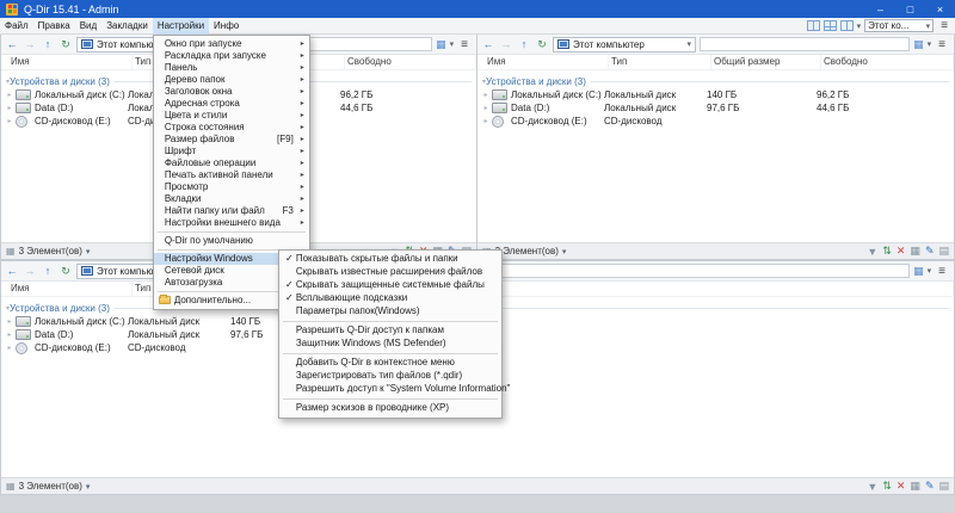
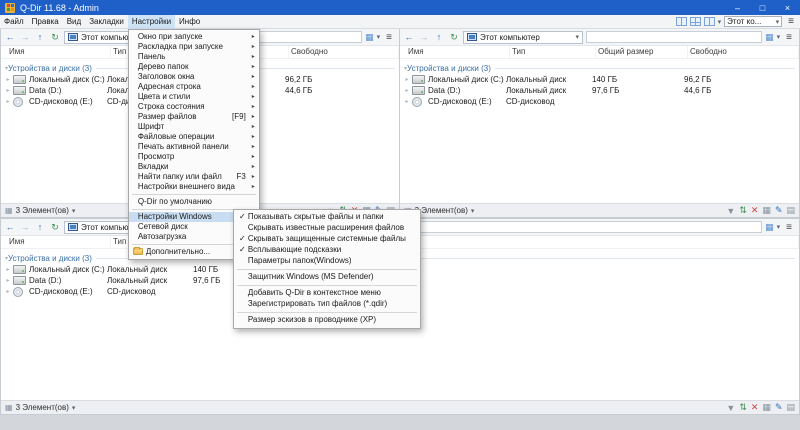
- Q-Dir 15.41 - Admin
+ Q-Dir 11.68 - Admin
  –
  □
  ×
  Файл
  Правка
  Вид
  Закладки
  Настройки
  Окно при запуске
  Раскладка при запуске
  Панель
  Дерево папок
  Заголовок окна
  Адресная строка
  Цвета и стили
  Строка состояния
  Размер файлов
  [F9]
  Шрифт
  Файловые операции
  Печать активной панели
  Просмотр
  Вкладки
  Найти папку или файл
  F3
  Настройки внешнего вида
  Q-Dir по умолчанию
  Настройки Windows
  ✓
  Показывать скрытые файлы и папки
  Скрывать известные расширения файлов
  ✓
  Скрывать защищенные системные файлы
  ✓
  Всплывающие подсказки
  Параметры папок(Windows)
- Разрешить Q-Dir доступ к папкам
  Защитник Windows (MS Defender)
  Добавить Q-Dir в контекстное меню
  Зарегистрировать тип файлов (*.qdir)
- Разрешить доступ к "System Volume Information"
  Размер эскизов в проводнике (XP)
  Сетевой диск
  Автозагрузка
  Дополнительно...
  Инфо
  Этот ко...
  ≡
  ←
  →
  ↑
  ↻
  Этот компью
  ▦
  ≡
  Имя
  Тип
  Свободно
  Устройства и диски (3)
  Локальный диск (C:)
  96,2 ГБ
  Data (D:)
  44,6 ГБ
  CD-дисковод (E:)
  ▦
  3 Элемент(ов)
  ←
  →
  ↑
  ↻
  Этот компьютер
  ▦
  ≡
  Имя
  Тип
  Общий размер
  Свободно
  Устройства и диски (3)
  Локальный диск (C:)
  Локальный диск
  140 ГБ
  96,2 ГБ
  Data (D:)
  Локальный диск
  97,6 ГБ
  44,6 ГБ
  CD-дисковод (E:)
  CD-дисковод
  Элемент(ов)
  ▼
  ⇅
  ✕
  ▦
  ✎
  ▤
  ←
  →
  ↑
  ↻
  Этот компью
  ▦
  ≡
  Имя
  Тип
  Устройства и диски (3)
  Локальный диск (C:)
  Локальный диск
  140 ГБ
  Data (D:)
  Локальный диск
  97,6 ГБ
  CD-дисковод (E:)
  CD-дисковод
  ▦
  3 Элемент(ов)
  ▼
  ⇅
  ✕
  ▦
  ✎
  ▤
